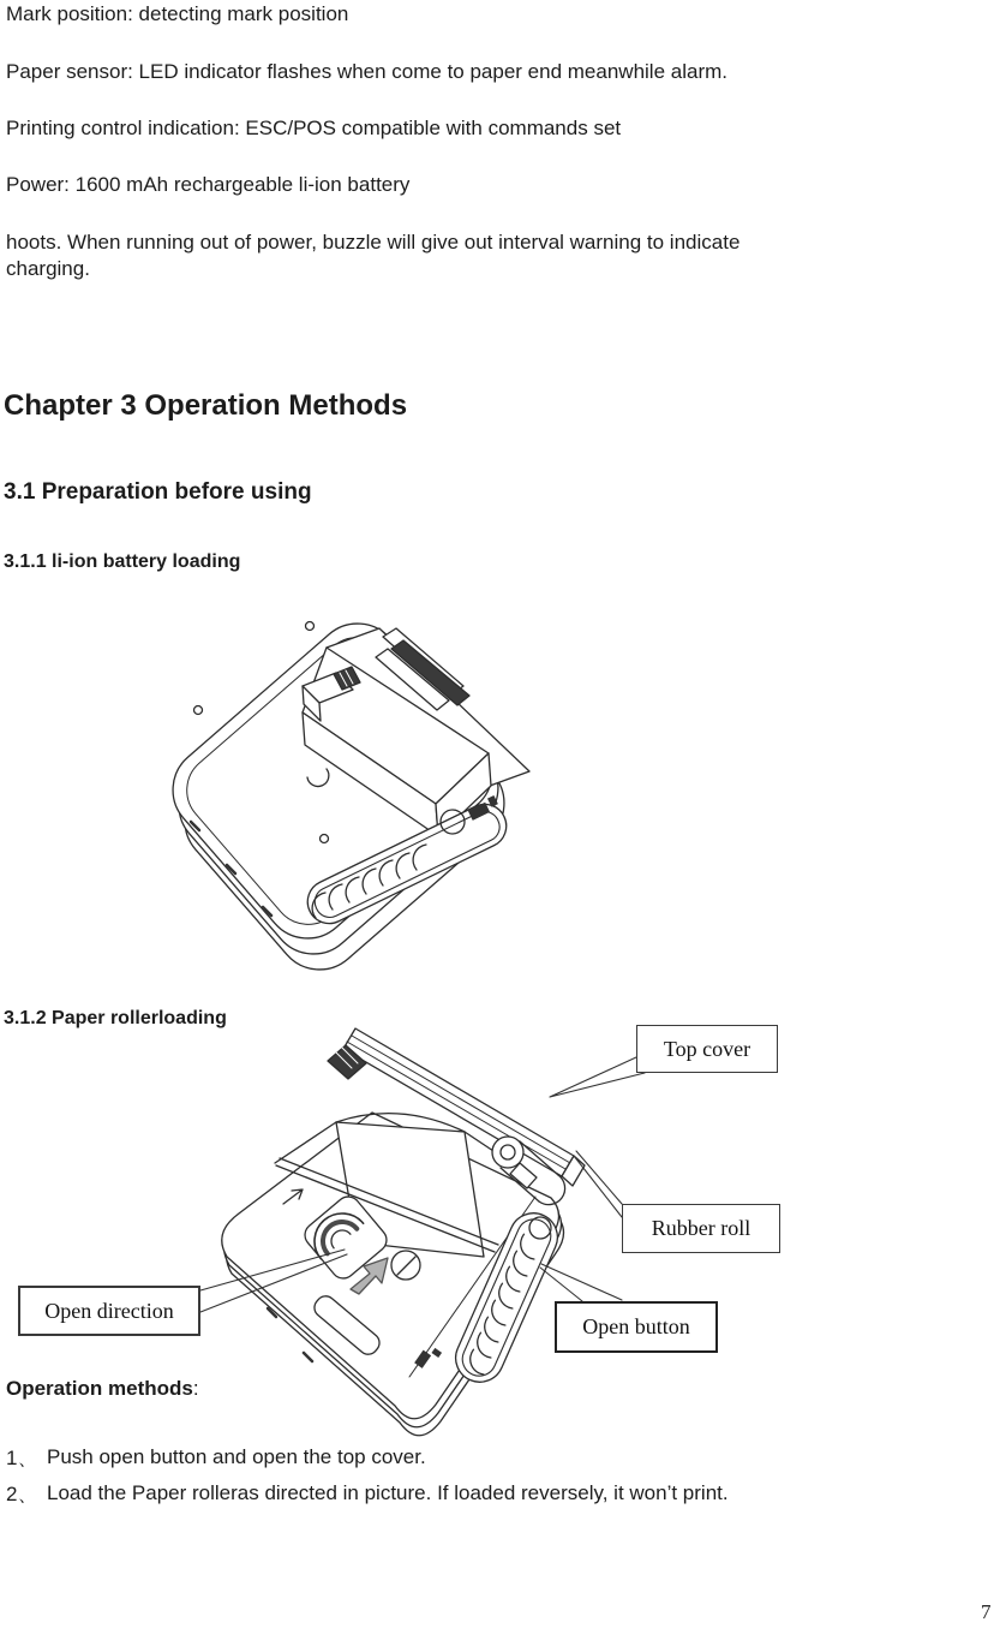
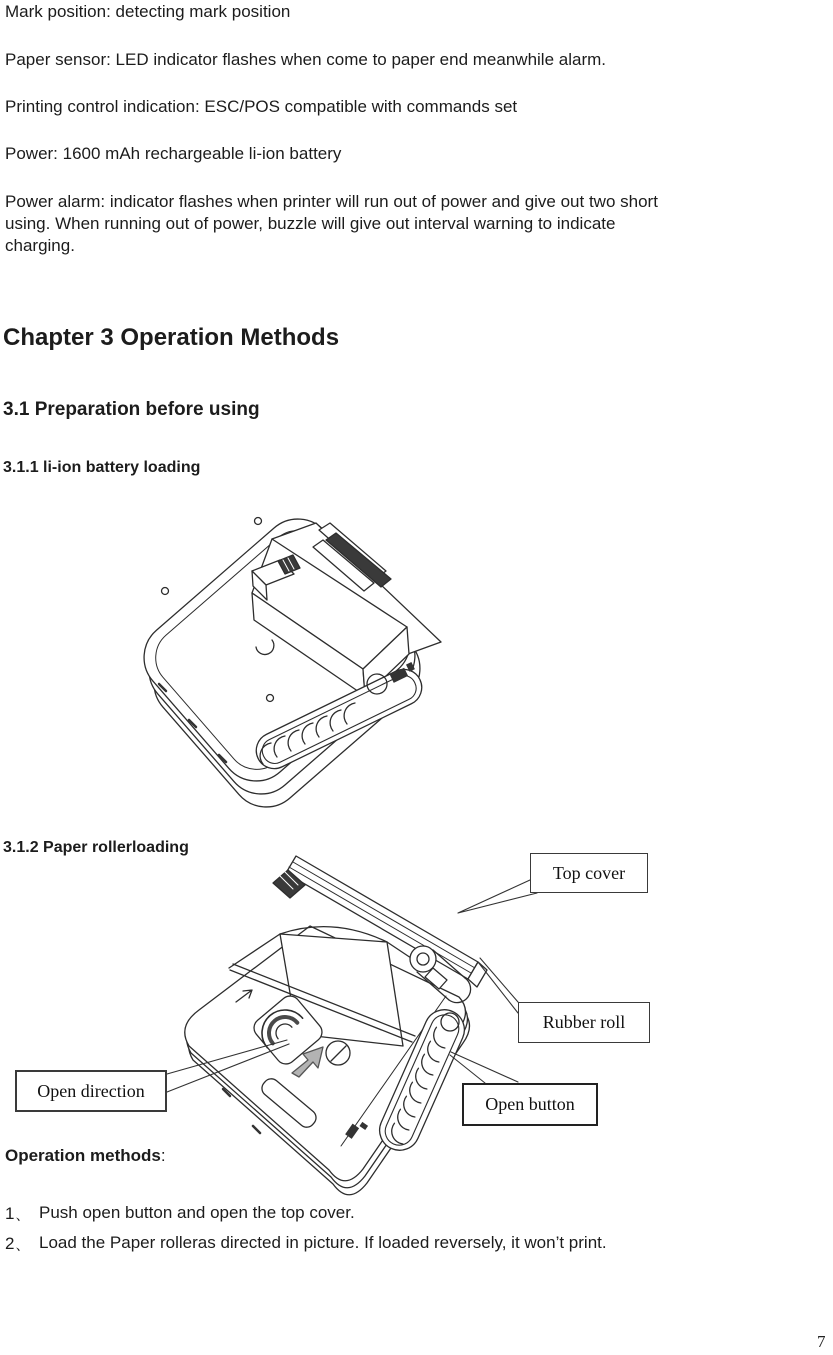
  Mark position: detecting mark position
  Paper sensor: LED indicator flashes when come to paper end meanwhile alarm.
  Printing control indication: ESC/POS compatible with commands set
  Power: 1600 mAh rechargeable li-ion battery
+ Power alarm: indicator flashes when printer will run out of power and give out two short
- hoots. When running out of power, buzzle will give out interval warning to indicate
+ using. When running out of power, buzzle will give out interval warning to indicate
  charging.
  Chapter 3 Operation Methods
  3.1 Preparation before using
  3.1.1 li-ion battery loading
  3.1.2 Paper rollerloading
  Top cover
  Rubber roll
  Open button
  Open direction
  Operation methods:
  1、
  Push open button and open the top cover.
  2、
  Load the Paper rolleras directed in picture. If loaded reversely, it won’t print.
  7
